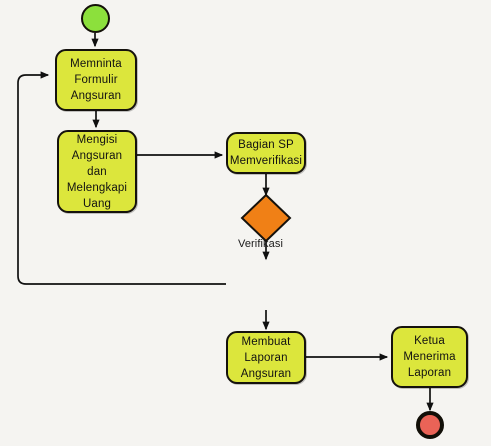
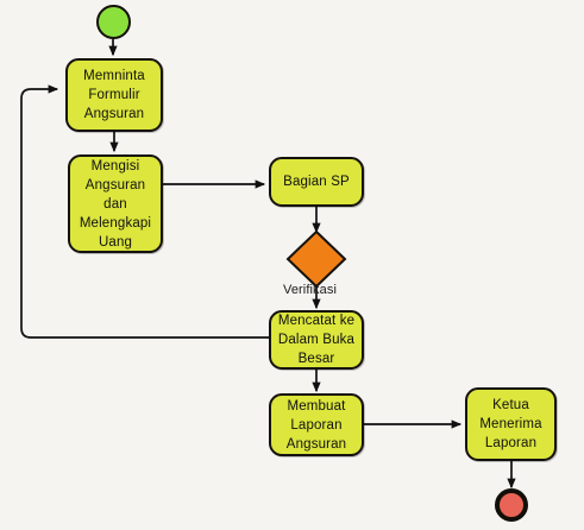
  Memninta
  Formulir
  Angsuran
  Mengisi
  Angsuran
  dan
  Melengkapi
  Uang
  Bagian SP
- Memverifikasi
  Verifikasi
+ Mencatat ke
+ Dalam Buka
+ Besar
  Membuat
  Laporan
  Angsuran
  Ketua
  Menerima
  Laporan
